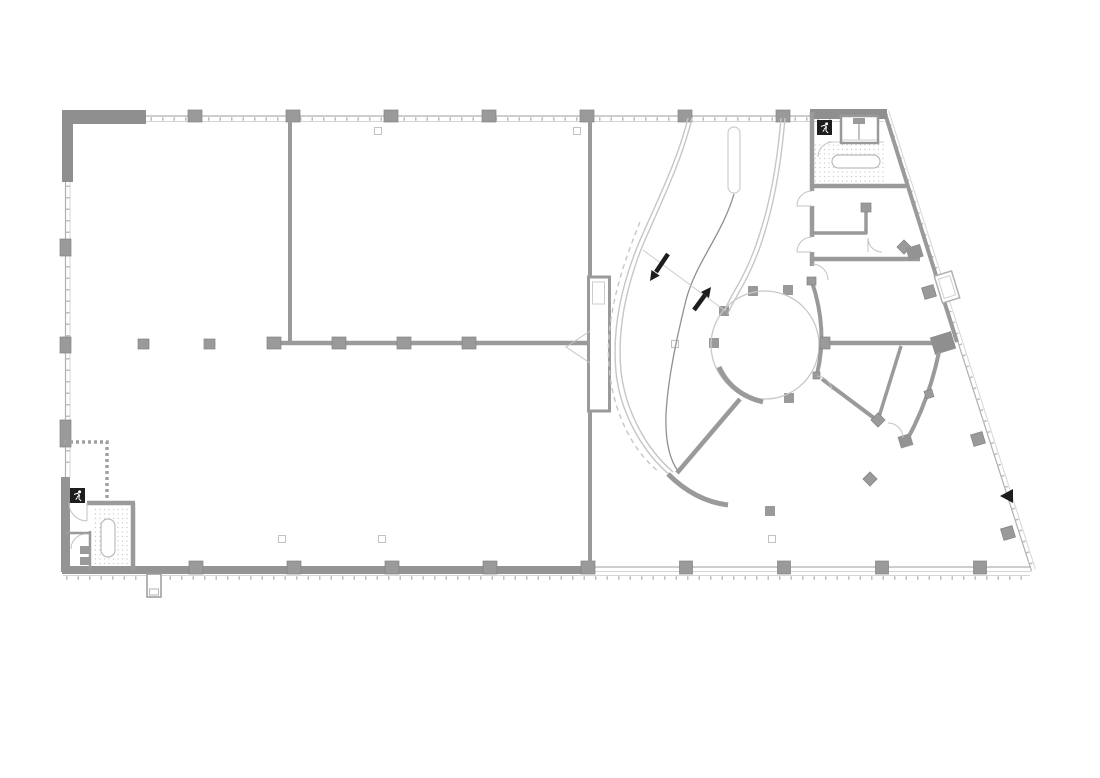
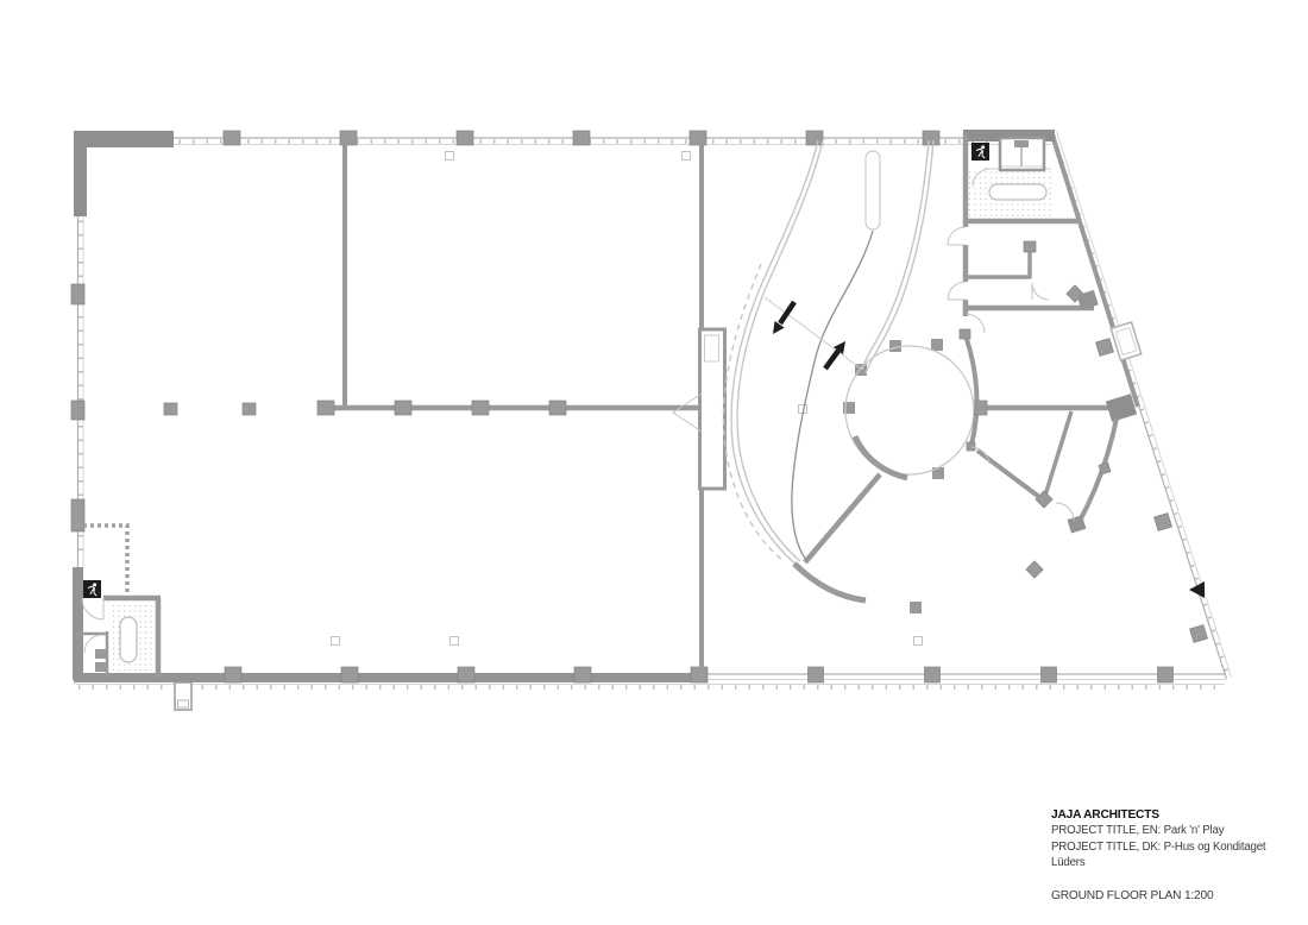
+ JAJA ARCHITECTS
+ PROJECT TITLE, EN: Park 'n' Play
+ PROJECT TITLE, DK: P-Hus og Konditaget Lüders
+ GROUND FLOOR PLAN 1:200
